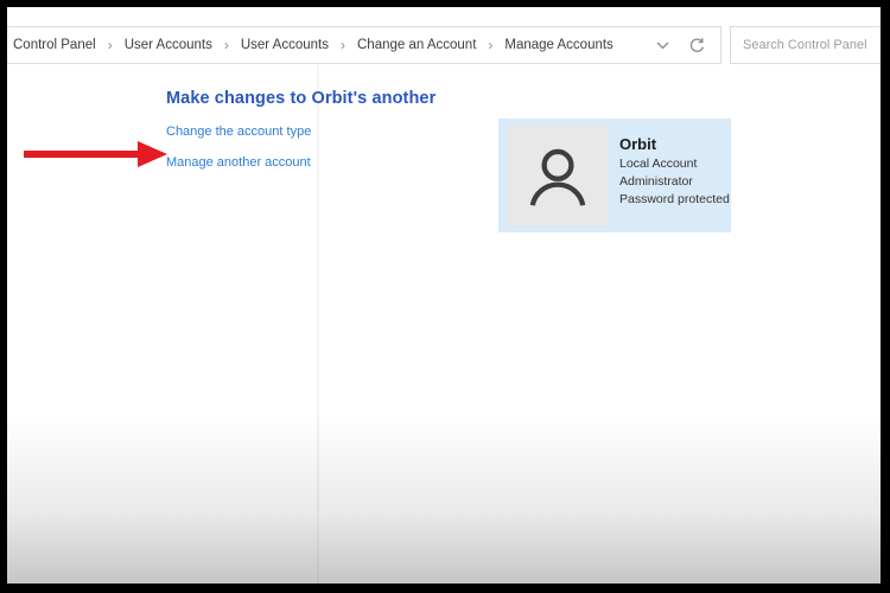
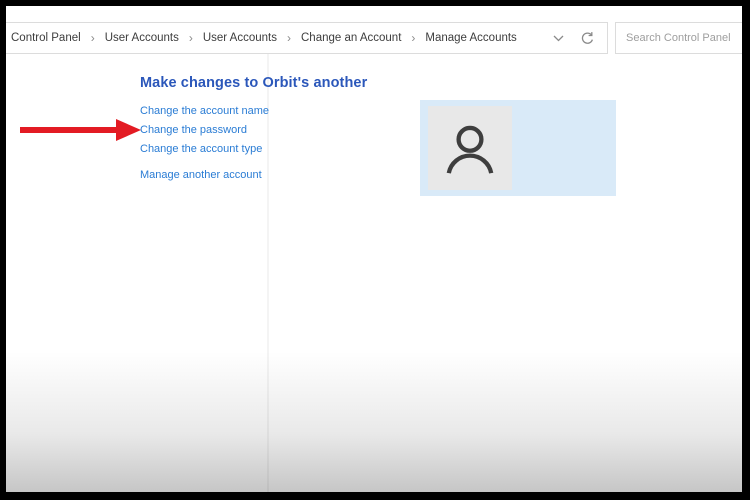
  Control Panel
  ›
  User Accounts
  ›
  User Accounts
  ›
  Change an Account
  ›
  Manage Accounts
  Search Control Panel
  Make changes to Orbit's another
+ Change the account name
+ Change the password
  Change the account type
  Manage another account
- Orbit
- Local Account
- Administrator
- Password protected
